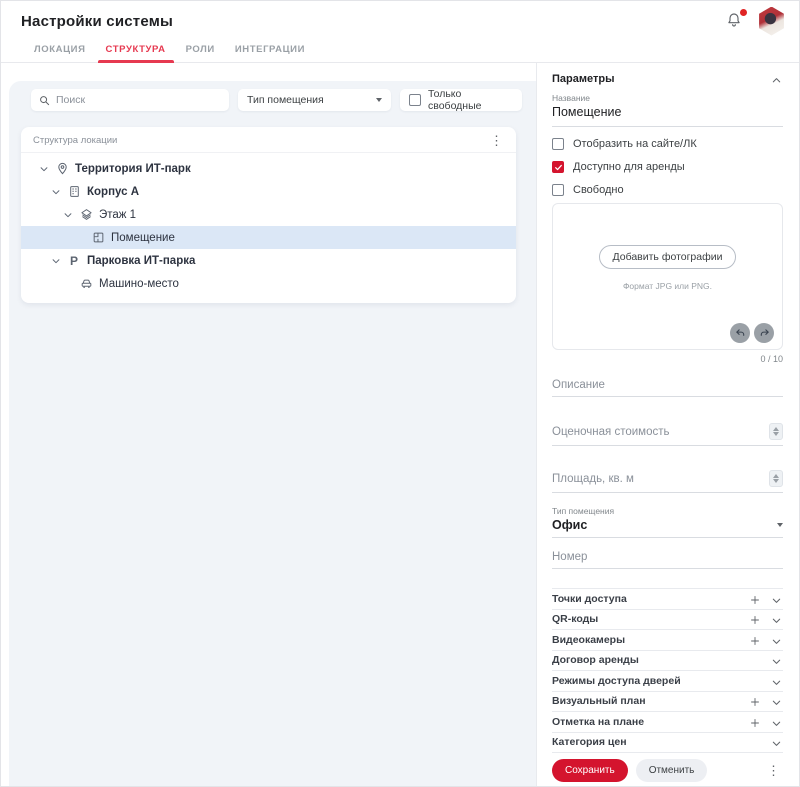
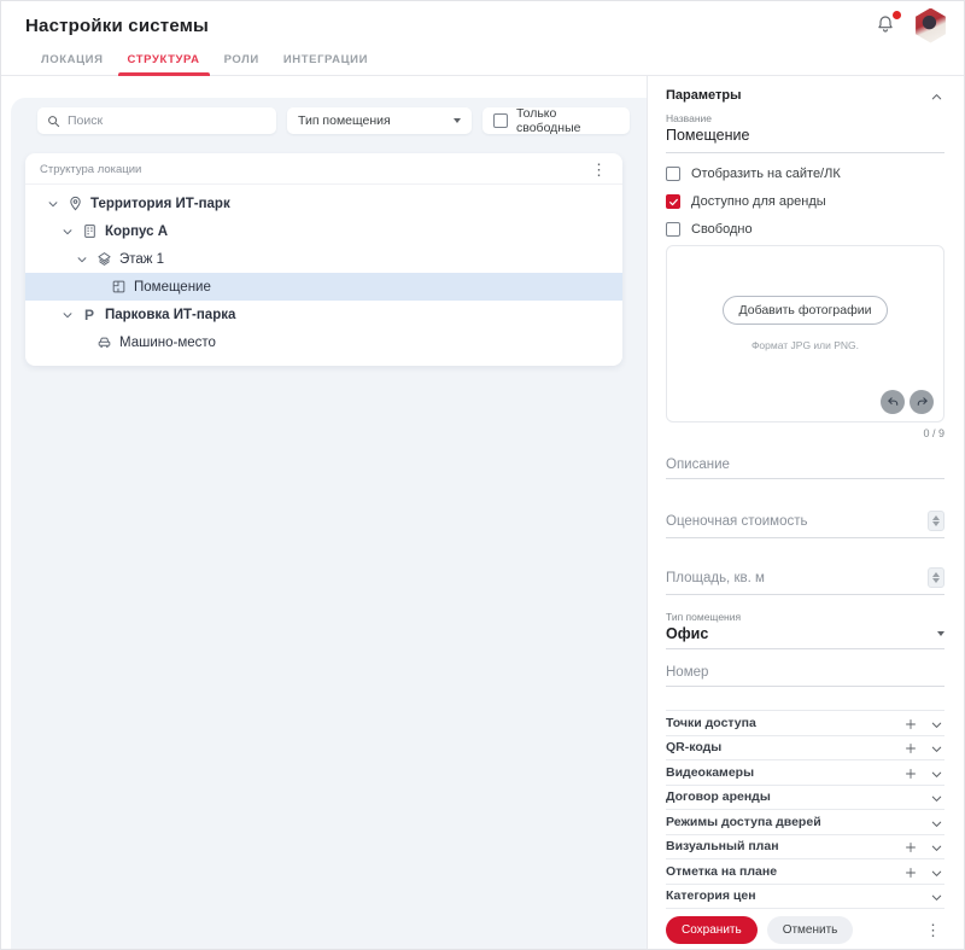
  Настройки системы
  ЛОКАЦИЯ
  СТРУКТУРА
  РОЛИ
  ИНТЕГРАЦИИ
  Поиск
  Тип помещения
  Только свободные
  Структура локации
  ⋮
  Территория ИТ-парк
  Корпус А
  Этаж 1
  Помещение
  P
  Парковка ИТ-парка
  Машино-место
  Параметры
  Название
  Помещение
  Отобразить на сайте/ЛК
  Доступно для аренды
  Свободно
  Добавить фотографии
  Формат JPG или PNG.
- 0 / 10
+ 0 / 9
  Описание
  Оценочная стоимость
  Площадь, кв. м
  Тип помещения
  Офис
  Номер
  Точки доступа
  QR-коды
  Видеокамеры
  Договор аренды
  Режимы доступа дверей
  Визуальный план
  Отметка на плане
  Категория цен
  Сохранить
  Отменить
  ⋮
